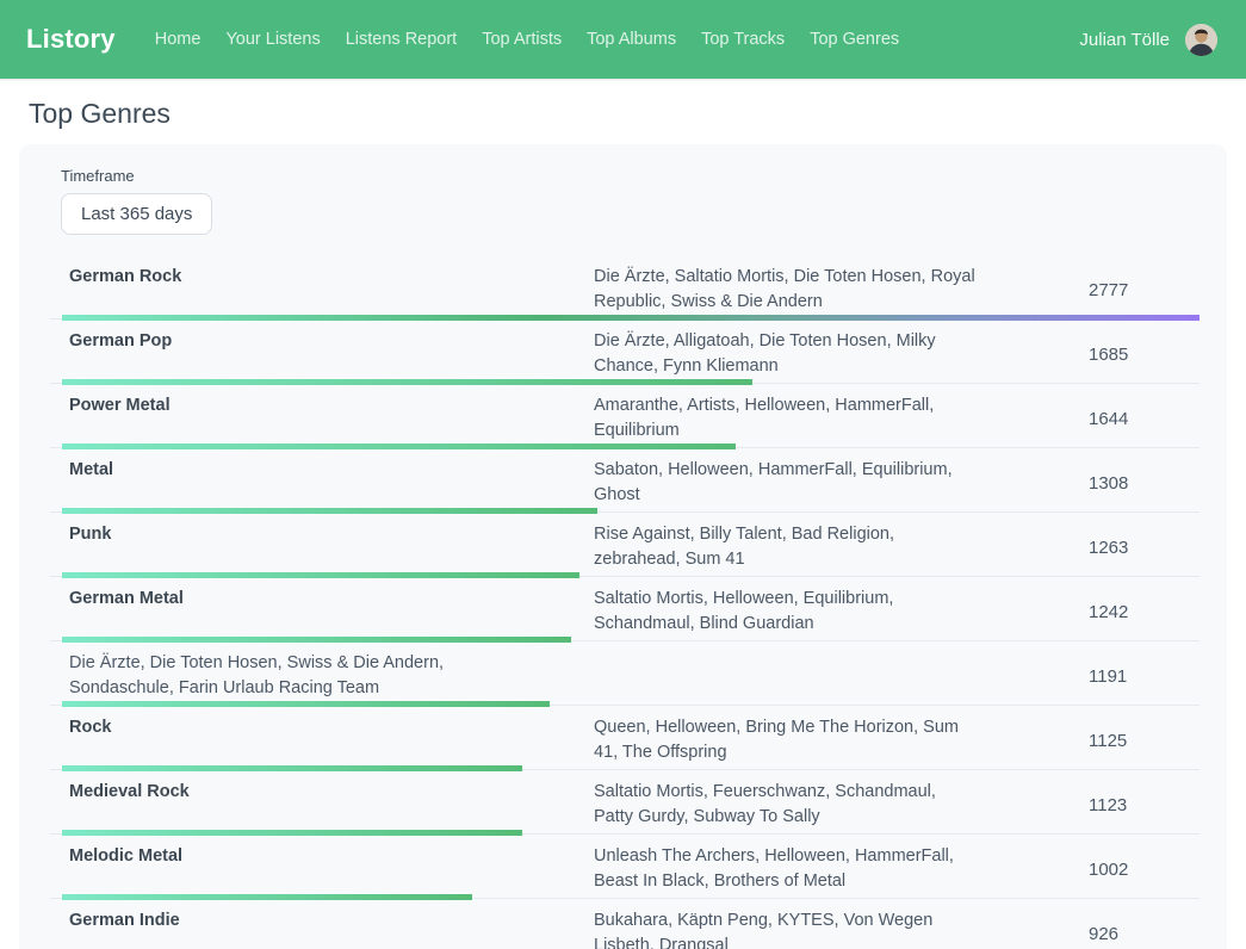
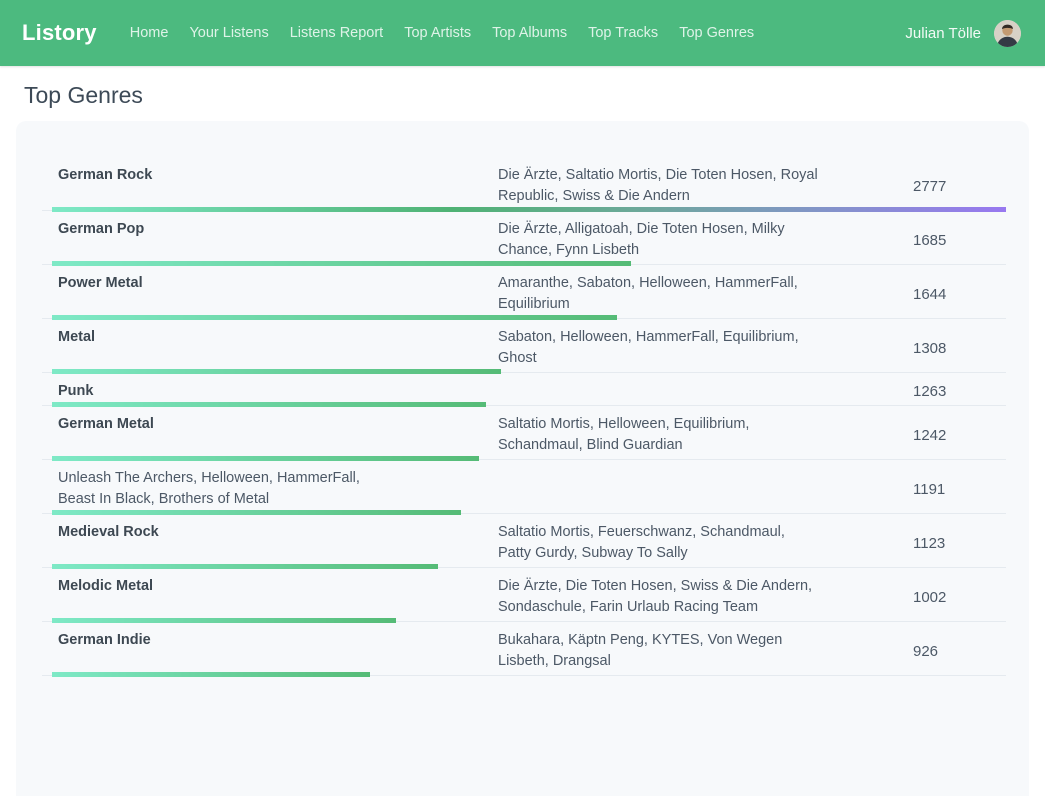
  Listory
  Home
  Your Listens
  Listens Report
  Top Artists
  Top Albums
  Top Tracks
  Top Genres
  Julian Tölle
  Top Genres
- Timeframe
- Last 365 days
  German Rock
  Die Ärzte, Saltatio Mortis, Die Toten Hosen, Royal Republic, Swiss & Die Andern
  2777
  German Pop
- Die Ärzte, Alligatoah, Die Toten Hosen, Milky Chance, Fynn Kliemann
+ Die Ärzte, Alligatoah, Die Toten Hosen, Milky Chance, Fynn Lisbeth
  1685
  Power Metal
- Amaranthe, Artists, Helloween, HammerFall, Equilibrium
+ Amaranthe, Sabaton, Helloween, HammerFall, Equilibrium
  1644
  Metal
  Sabaton, Helloween, HammerFall, Equilibrium, Ghost
  1308
  Punk
- Rise Against, Billy Talent, Bad Religion, zebrahead, Sum 41
  1263
  German Metal
  Saltatio Mortis, Helloween, Equilibrium, Schandmaul, Blind Guardian
  1242
- Die Ärzte, Die Toten Hosen, Swiss & Die Andern, Sondaschule, Farin Urlaub Racing Team
+ Unleash The Archers, Helloween, HammerFall, Beast In Black, Brothers of Metal
  1191
- Rock
- Queen, Helloween, Bring Me The Horizon, Sum 41, The Offspring
- 1125
  Medieval Rock
  Saltatio Mortis, Feuerschwanz, Schandmaul, Patty Gurdy, Subway To Sally
  1123
  Melodic Metal
- Unleash The Archers, Helloween, HammerFall, Beast In Black, Brothers of Metal
+ Die Ärzte, Die Toten Hosen, Swiss & Die Andern, Sondaschule, Farin Urlaub Racing Team
  1002
  German Indie
  Bukahara, Käptn Peng, KYTES, Von Wegen Lisbeth, Drangsal
  926
